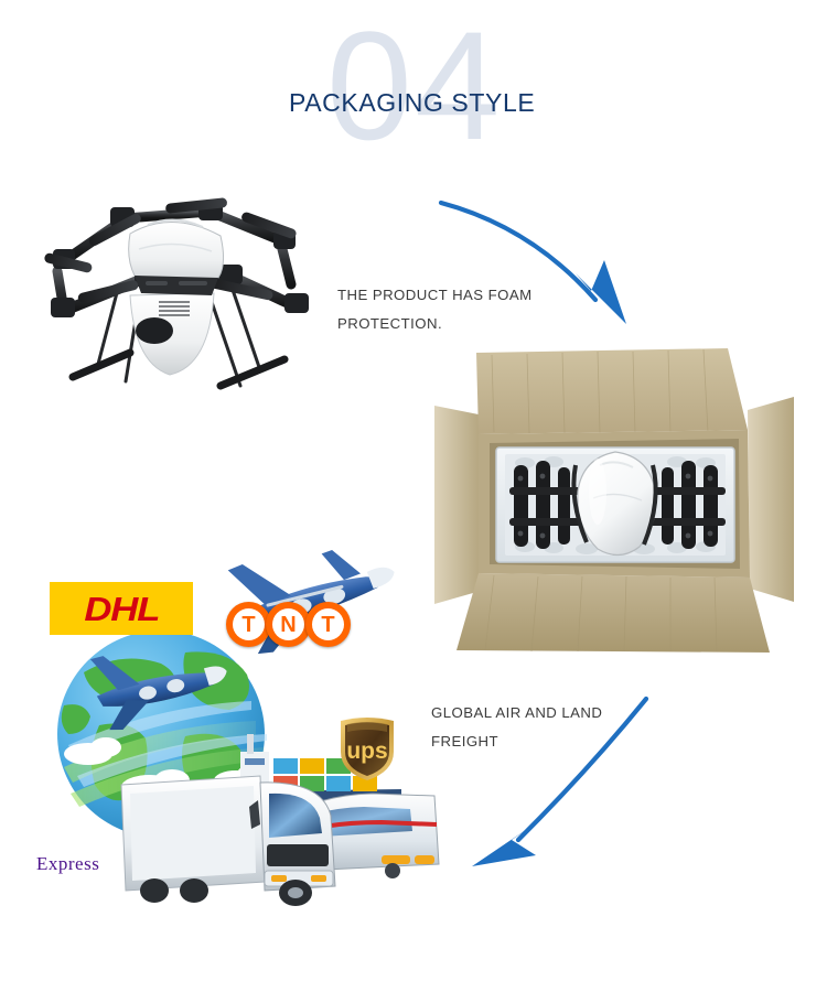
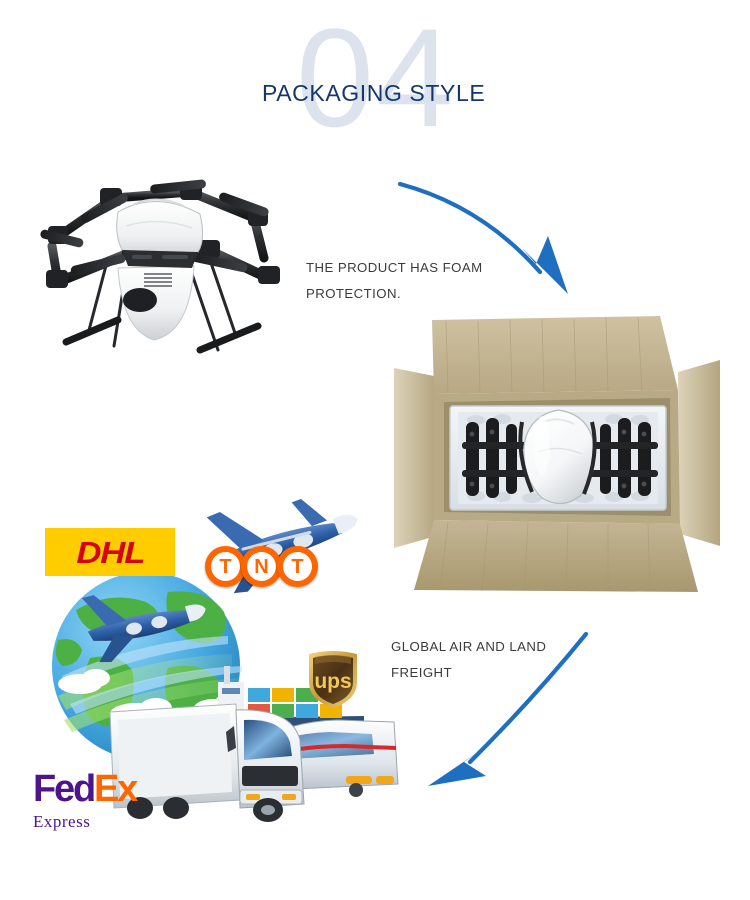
  04
  PACKAGING STYLE
  THE PRODUCT HAS FOAM
  PROTECTION.
  DHL
  T
  N
  T
  ups
+ FedEx
  Express
  GLOBAL AIR AND LAND
  FREIGHT
